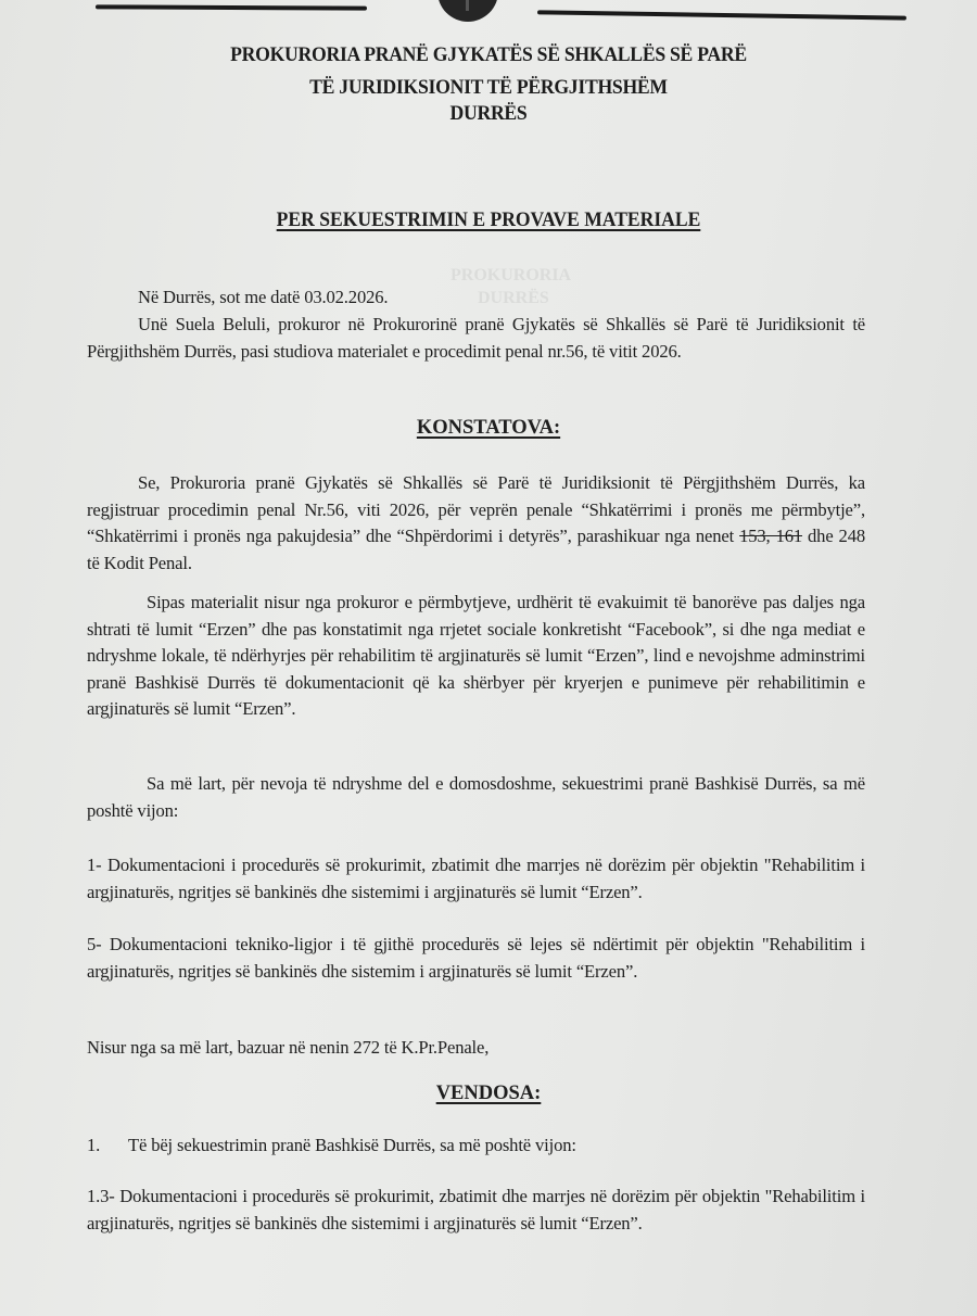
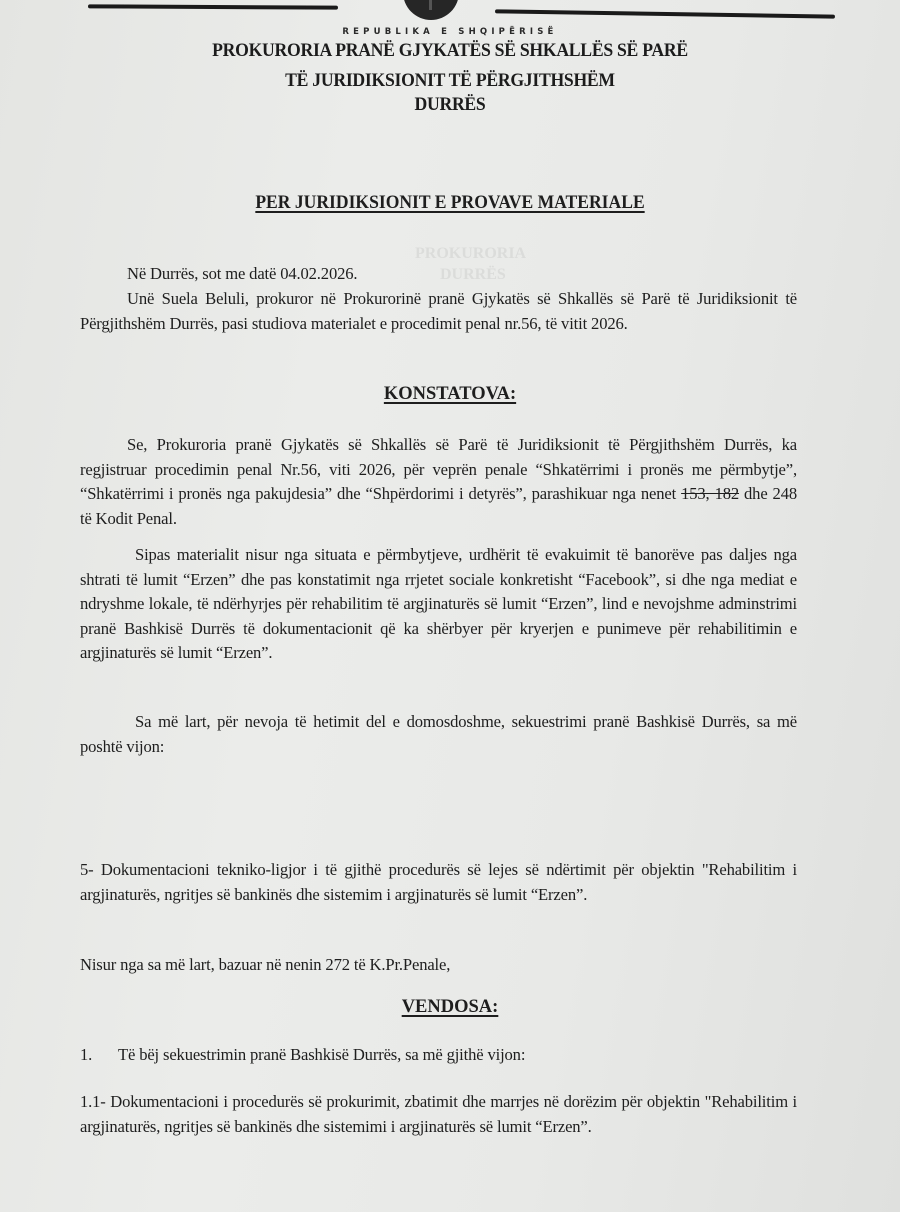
+ REPUBLIKA E SHQIPËRISË
  PROKURORIA PRANË GJYKATËS SË SHKALLËS SË PARË
  TË JURIDIKSIONIT TË PËRGJITHSHËM
  DURRËS
- PER SEKUESTRIMIN E PROVAVE MATERIALE
+ PER JURIDIKSIONIT E PROVAVE MATERIALE
- Në Durrës, sot me datë 03.02.2026.
+ Në Durrës, sot me datë 04.02.2026.
  Unë Suela Beluli, prokuror në Prokurorinë pranë Gjykatës së Shkallës së Parë të Juridiksionit të Përgjithshëm Durrës, pasi studiova materialet e procedimit penal nr.56, të vitit 2026.
  KONSTATOVA:
- Se, Prokuroria pranë Gjykatës së Shkallës së Parë të Juridiksionit të Përgjithshëm Durrës, ka regjistruar procedimin penal Nr.56, viti 2026, për veprën penale “Shkatërrimi i pronës me përmbytje”, “Shkatërrimi i pronës nga pakujdesia” dhe “Shpërdorimi i detyrës”, parashikuar nga nenet 153, 161 dhe 248 të Kodit Penal.
+ Se, Prokuroria pranë Gjykatës së Shkallës së Parë të Juridiksionit të Përgjithshëm Durrës, ka regjistruar procedimin penal Nr.56, viti 2026, për veprën penale “Shkatërrimi i pronës me përmbytje”, “Shkatërrimi i pronës nga pakujdesia” dhe “Shpërdorimi i detyrës”, parashikuar nga nenet 153, 182 dhe 248 të Kodit Penal.
- Sipas materialit nisur nga prokuror e përmbytjeve, urdhërit të evakuimit të banorëve pas daljes nga shtrati të lumit “Erzen” dhe pas konstatimit nga rrjetet sociale konkretisht “Facebook”, si dhe nga mediat e ndryshme lokale, të ndërhyrjes për rehabilitim të argjinaturës së lumit “Erzen”, lind e nevojshme adminstrimi pranë Bashkisë Durrës të dokumentacionit që ka shërbyer për kryerjen e punimeve për rehabilitimin e argjinaturës së lumit “Erzen”.
+ Sipas materialit nisur nga situata e përmbytjeve, urdhërit të evakuimit të banorëve pas daljes nga shtrati të lumit “Erzen” dhe pas konstatimit nga rrjetet sociale konkretisht “Facebook”, si dhe nga mediat e ndryshme lokale, të ndërhyrjes për rehabilitim të argjinaturës së lumit “Erzen”, lind e nevojshme adminstrimi pranë Bashkisë Durrës të dokumentacionit që ka shërbyer për kryerjen e punimeve për rehabilitimin e argjinaturës së lumit “Erzen”.
- Sa më lart, për nevoja të ndryshme del e domosdoshme, sekuestrimi pranë Bashkisë Durrës, sa më poshtë vijon:
+ Sa më lart, për nevoja të hetimit del e domosdoshme, sekuestrimi pranë Bashkisë Durrës, sa më poshtë vijon:
- 1- Dokumentacioni i procedurës së prokurimit, zbatimit dhe marrjes në dorëzim për objektin "Rehabilitim i argjinaturës, ngritjes së bankinës dhe sistemimi i argjinaturës së lumit “Erzen”.
  5- Dokumentacioni tekniko-ligjor i të gjithë procedurës së lejes së ndërtimit për objektin "Rehabilitim i argjinaturës, ngritjes së bankinës dhe sistemim i argjinaturës së lumit “Erzen”.
  Nisur nga sa më lart, bazuar në nenin 272 të K.Pr.Penale,
  VENDOSA:
- 1. Të bëj sekuestrimin pranë Bashkisë Durrës, sa më poshtë vijon:
+ 1. Të bëj sekuestrimin pranë Bashkisë Durrës, sa më gjithë vijon:
- 1.3- Dokumentacioni i procedurës së prokurimit, zbatimit dhe marrjes në dorëzim për objektin "Rehabilitim i argjinaturës, ngritjes së bankinës dhe sistemimi i argjinaturës së lumit “Erzen”.
+ 1.1- Dokumentacioni i procedurës së prokurimit, zbatimit dhe marrjes në dorëzim për objektin "Rehabilitim i argjinaturës, ngritjes së bankinës dhe sistemimi i argjinaturës së lumit “Erzen”.
